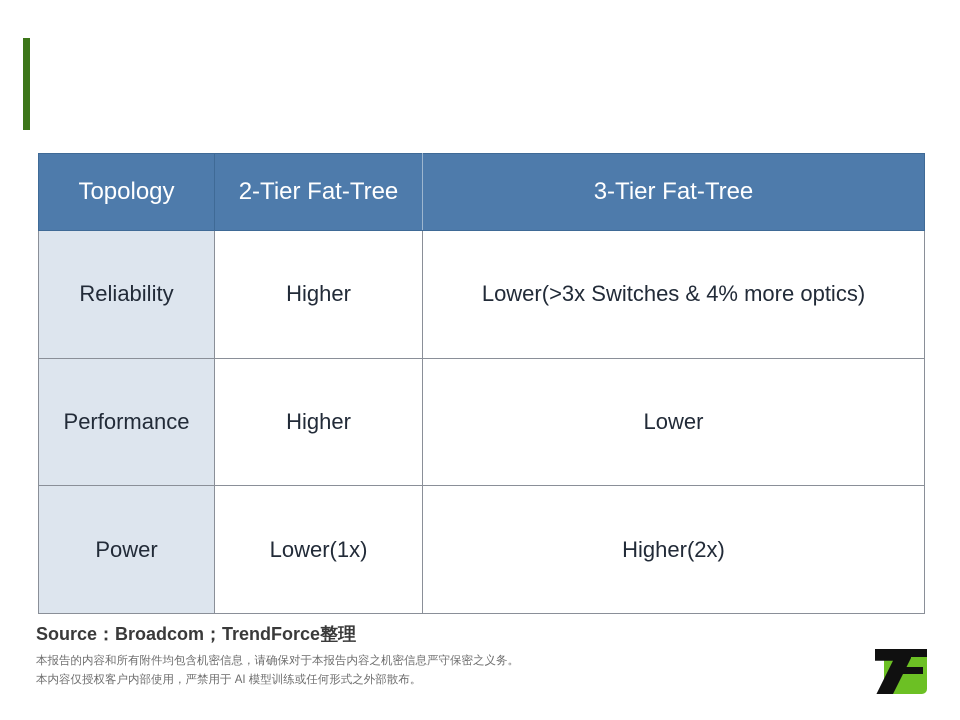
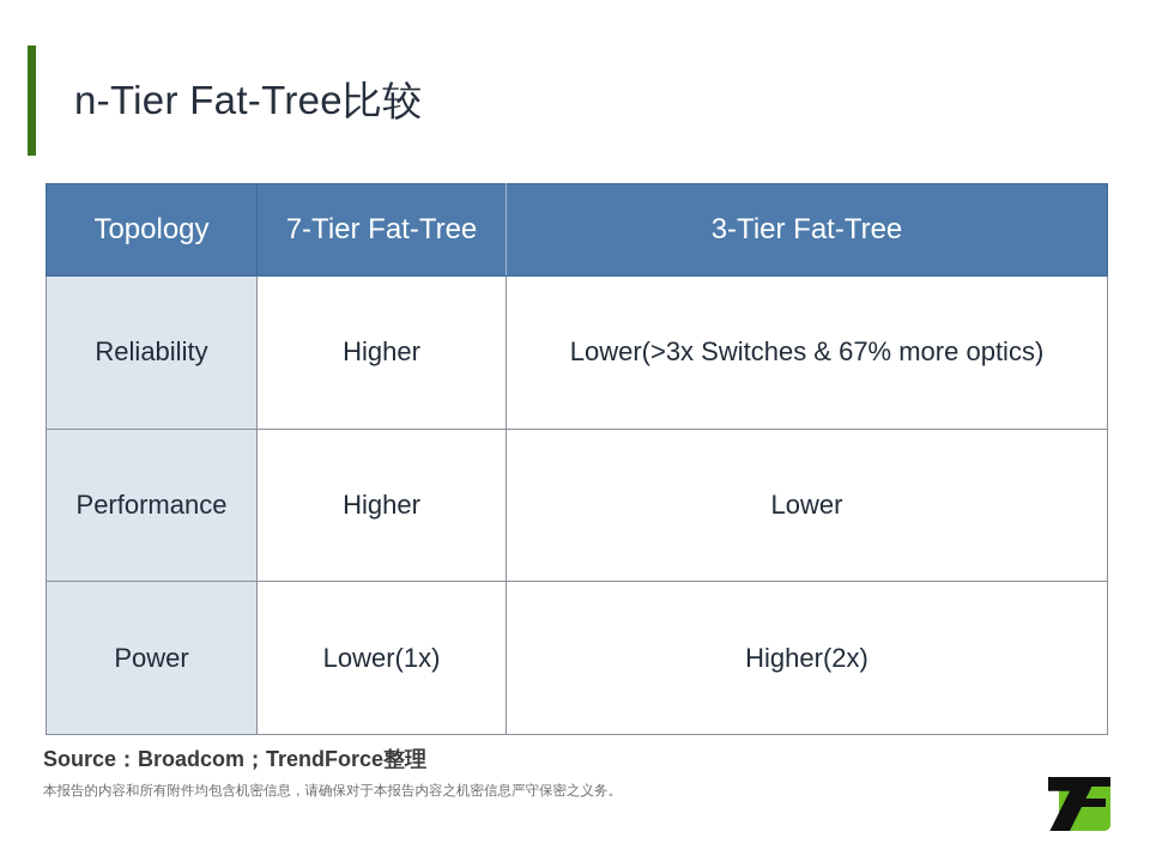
+ n-Tier Fat-Tree比较
- Topology	2-Tier Fat-Tree	3-Tier Fat-Tree
+ Topology	7-Tier Fat-Tree	3-Tier Fat-Tree
- Reliability	Higher	Lower(>3x Switches & 4% more optics)
+ Reliability	Higher	Lower(>3x Switches & 67% more optics)
  Performance	Higher	Lower
  Power	Lower(1x)	Higher(2x)
  Source：Broadcom；TrendForce整理
  本报告的内容和所有附件均包含机密信息，请确保对于本报告内容之机密信息严守保密之义务。
- 本内容仅授权客户内部使用，严禁用于 AI 模型训练或任何形式之外部散布。
